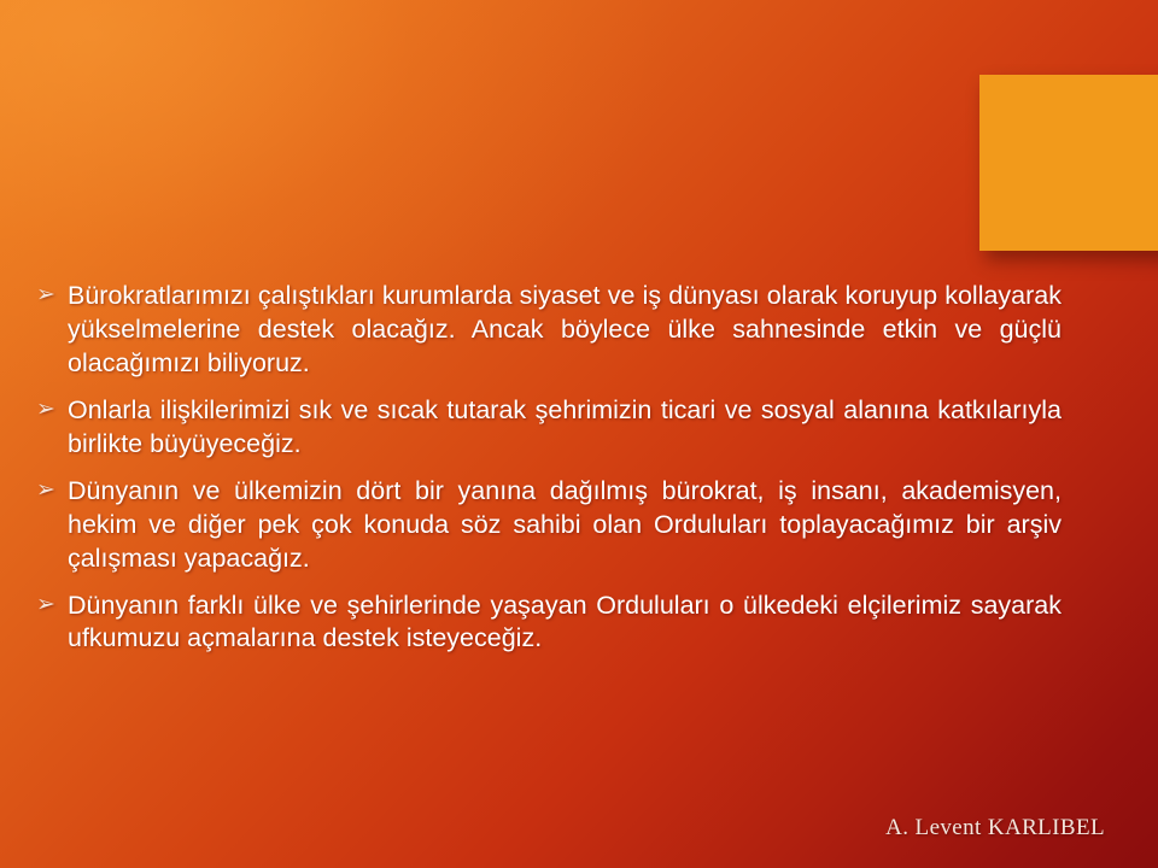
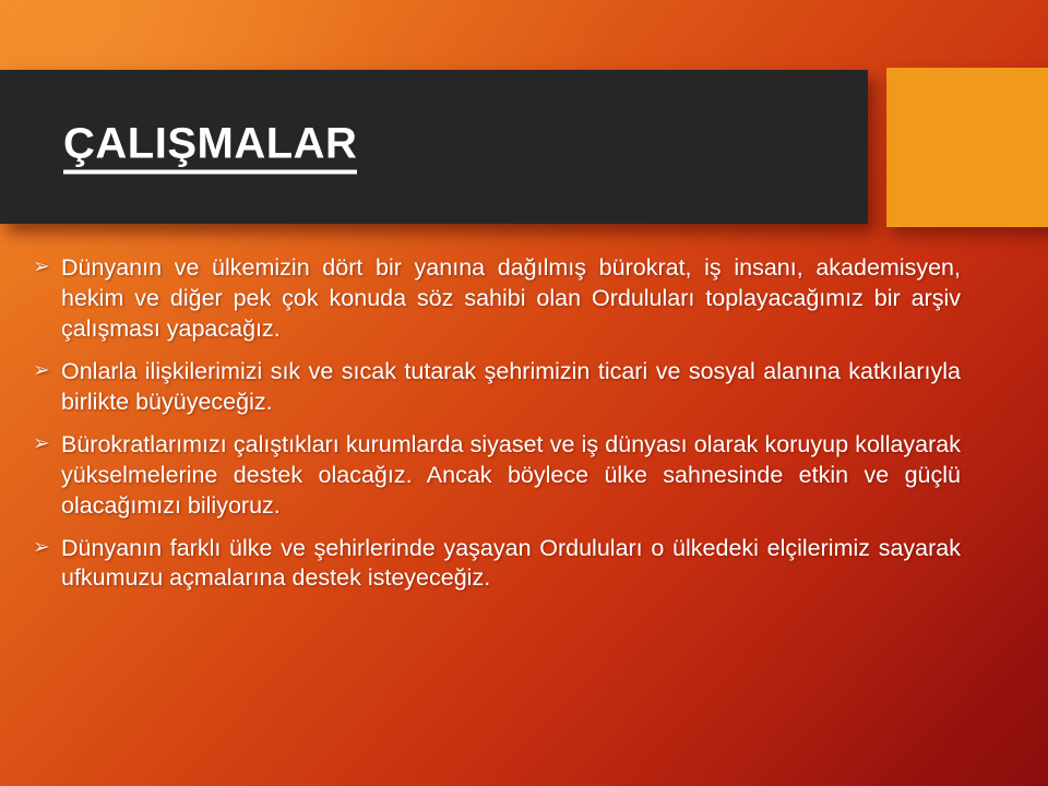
+ ÇALIŞMALAR
  ➢
- Bürokratlarımızı çalıştıkları kurumlarda siyaset ve iş dünyası olarak koruyup kollayarak yükselmelerine destek olacağız. Ancak böylece ülke sahnesinde etkin ve güçlü olacağımızı biliyoruz.
+ Dünyanın ve ülkemizin dört bir yanına dağılmış bürokrat, iş insanı, akademisyen, hekim ve diğer pek çok konuda söz sahibi olan Orduluları toplayacağımız bir arşiv çalışması yapacağız.
  ➢
  Onlarla ilişkilerimizi sık ve sıcak tutarak şehrimizin ticari ve sosyal alanına katkılarıyla birlikte büyüyeceğiz.
  ➢
- Dünyanın ve ülkemizin dört bir yanına dağılmış bürokrat, iş insanı, akademisyen, hekim ve diğer pek çok konuda söz sahibi olan Orduluları toplayacağımız bir arşiv çalışması yapacağız.
+ Bürokratlarımızı çalıştıkları kurumlarda siyaset ve iş dünyası olarak koruyup kollayarak yükselmelerine destek olacağız. Ancak böylece ülke sahnesinde etkin ve güçlü olacağımızı biliyoruz.
  ➢
  Dünyanın farklı ülke ve şehirlerinde yaşayan Orduluları o ülkedeki elçilerimiz sayarak ufkumuzu açmalarına destek isteyeceğiz.
- A. Levent KARLIBEL
